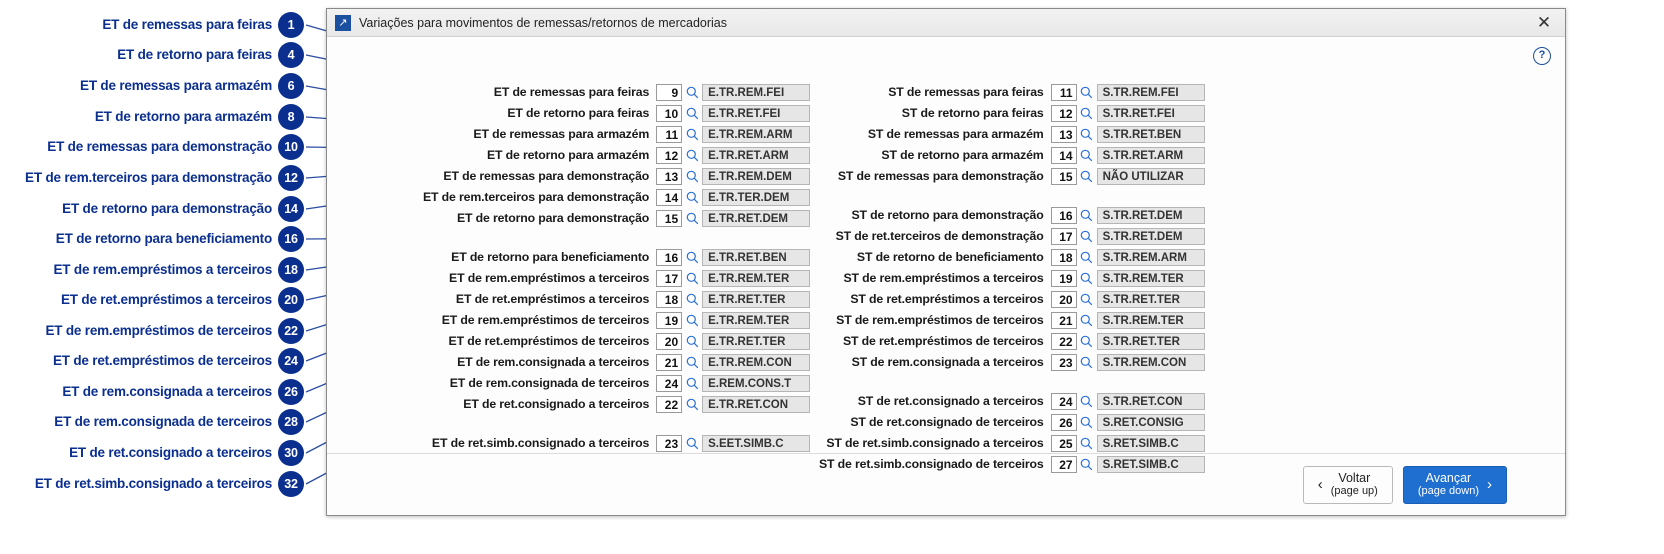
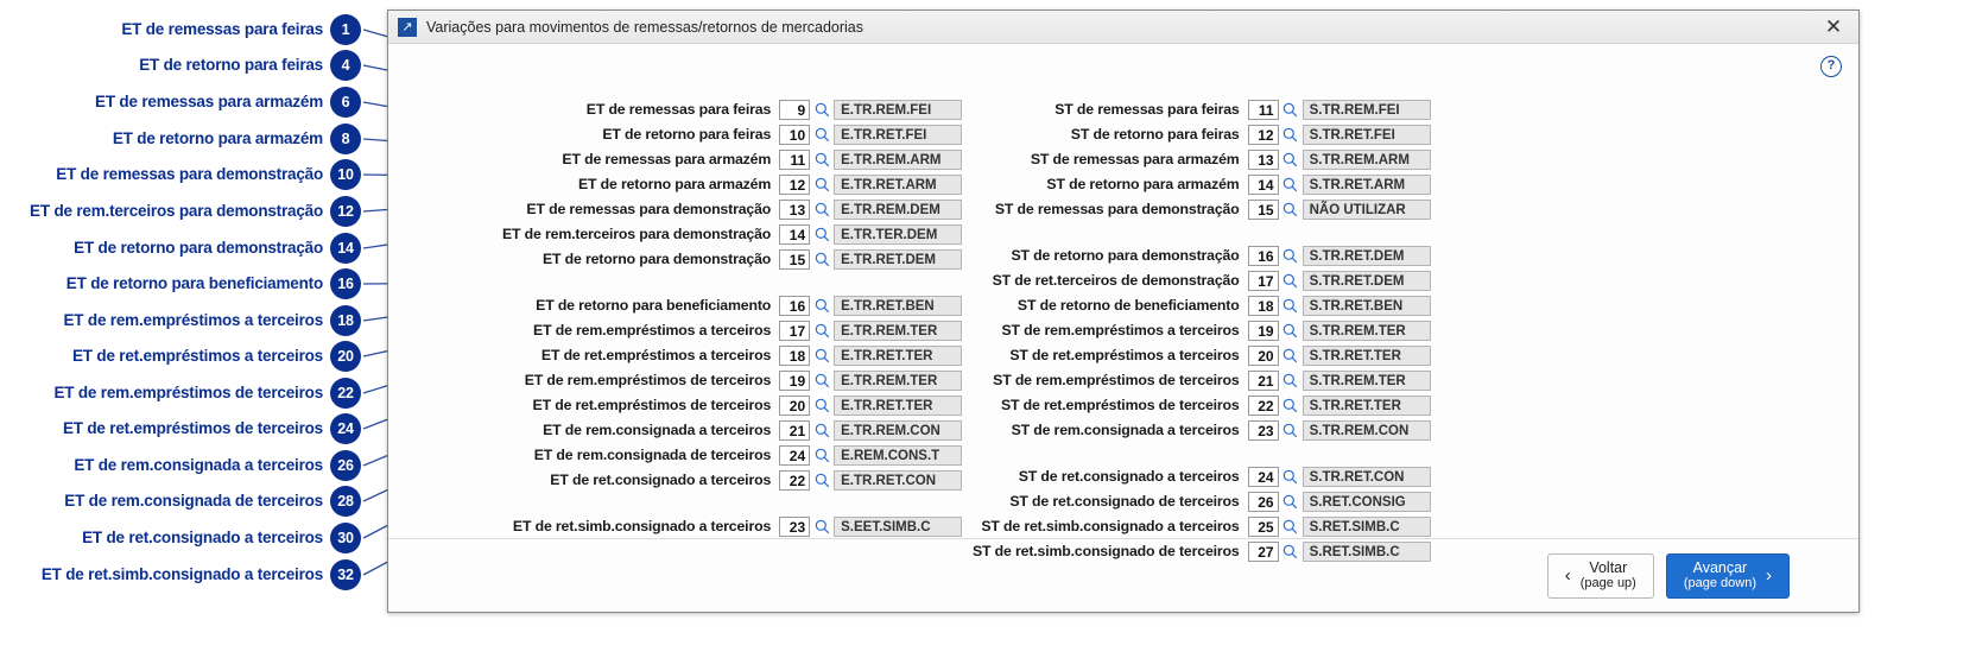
  ET de remessas para feiras
  1
  ET de retorno para feiras
  4
  ET de remessas para armazém
  6
  ET de retorno para armazém
  8
  ET de remessas para demonstração
  10
  ET de rem.terceiros para demonstração
  12
  ET de retorno para demonstração
  14
  ET de retorno para beneficiamento
  16
  ET de rem.empréstimos a terceiros
  18
  ET de ret.empréstimos a terceiros
  20
  ET de rem.empréstimos de terceiros
  22
  ET de ret.empréstimos de terceiros
  24
  ET de rem.consignada a terceiros
  26
  ET de rem.consignada de terceiros
  28
  ET de ret.consignado a terceiros
  30
  ET de ret.simb.consignado a terceiros
  32
  ↗
  Variações para movimentos de remessas/retornos de mercadorias
  ✕
  ?
  ET de remessas para feiras
  9
  E.TR.REM.FEI
  ET de retorno para feiras
  10
  E.TR.RET.FEI
  ET de remessas para armazém
  11
  E.TR.REM.ARM
  ET de retorno para armazém
  12
  E.TR.RET.ARM
  ET de remessas para demonstração
  13
  E.TR.REM.DEM
  ET de rem.terceiros para demonstração
  14
  E.TR.TER.DEM
  ET de retorno para demonstração
  15
  E.TR.RET.DEM
  ET de retorno para beneficiamento
  16
  E.TR.RET.BEN
  ET de rem.empréstimos a terceiros
  17
  E.TR.REM.TER
  ET de ret.empréstimos a terceiros
  18
  E.TR.RET.TER
  ET de rem.empréstimos de terceiros
  19
  E.TR.REM.TER
  ET de ret.empréstimos de terceiros
  20
  E.TR.RET.TER
  ET de rem.consignada a terceiros
  21
  E.TR.REM.CON
  ET de rem.consignada de terceiros
  24
  E.REM.CONS.T
  ET de ret.consignado a terceiros
  22
  E.TR.RET.CON
  ET de ret.simb.consignado a terceiros
  23
  S.EET.SIMB.C
  ST de remessas para feiras
  11
  S.TR.REM.FEI
  ST de retorno para feiras
  12
  S.TR.RET.FEI
  ST de remessas para armazém
  13
- S.TR.RET.BEN
+ S.TR.REM.ARM
  ST de retorno para armazém
  14
  S.TR.RET.ARM
  ST de remessas para demonstração
  15
  NÃO UTILIZAR
  ST de retorno para demonstração
  16
  S.TR.RET.DEM
  ST de ret.terceiros de demonstração
  17
  S.TR.RET.DEM
  ST de retorno de beneficiamento
  18
- S.TR.REM.ARM
+ S.TR.RET.BEN
  ST de rem.empréstimos a terceiros
  19
  S.TR.REM.TER
  ST de ret.empréstimos a terceiros
  20
  S.TR.RET.TER
  ST de rem.empréstimos de terceiros
  21
  S.TR.REM.TER
  ST de ret.empréstimos de terceiros
  22
  S.TR.RET.TER
  ST de rem.consignada a terceiros
  23
  S.TR.REM.CON
  ST de ret.consignado a terceiros
  24
  S.TR.RET.CON
  ST de ret.consignado de terceiros
  26
  S.RET.CONSIG
  ST de ret.simb.consignado a terceiros
  25
  S.RET.SIMB.C
  ST de ret.simb.consignado de terceiros
  27
  S.RET.SIMB.C
  ‹
  Voltar
  (page up)
  Avançar
  (page down)
  ›
